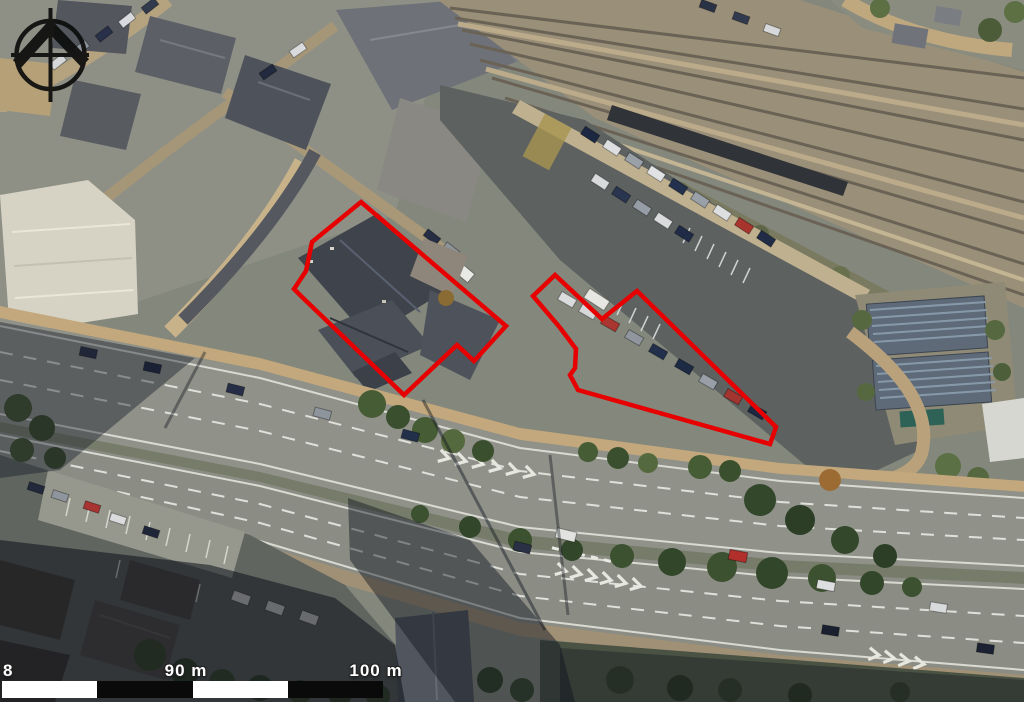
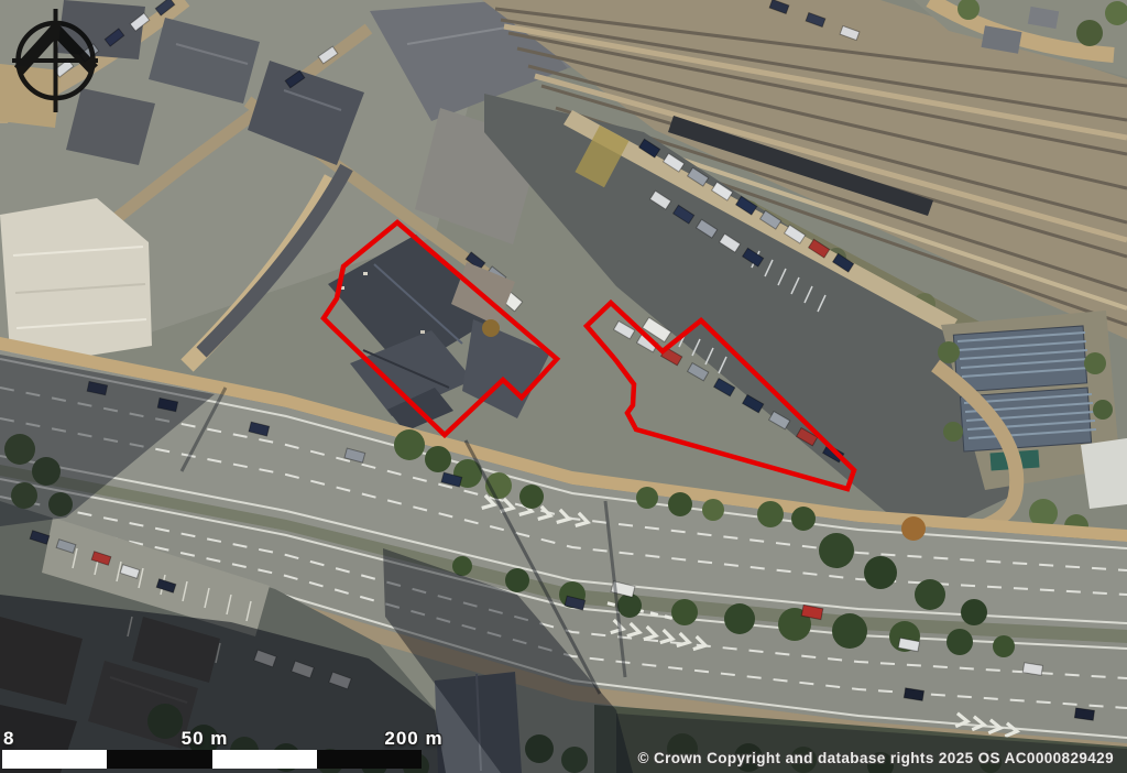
  8
- 90 m
+ 50 m
- 100 m
+ 200 m
+ © Crown Copyright and database rights 2025 OS AC0000829429
